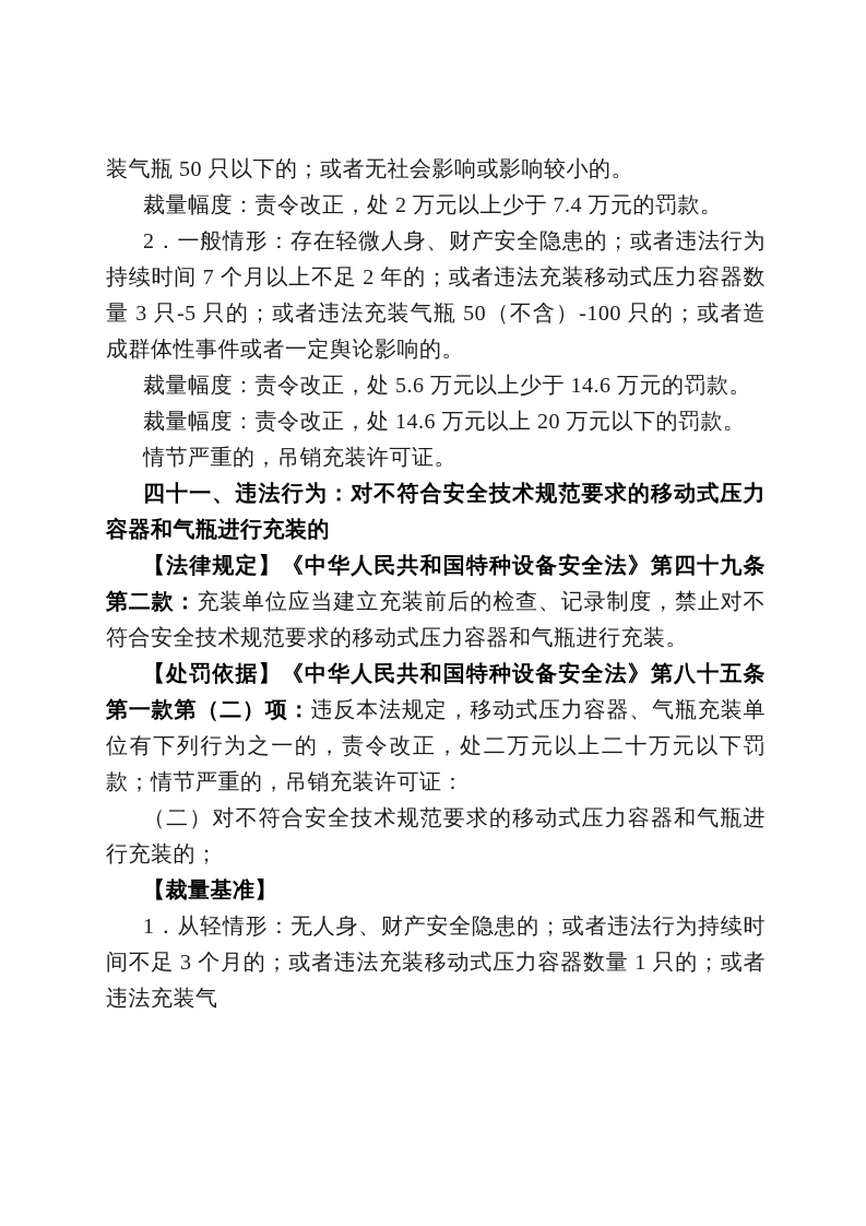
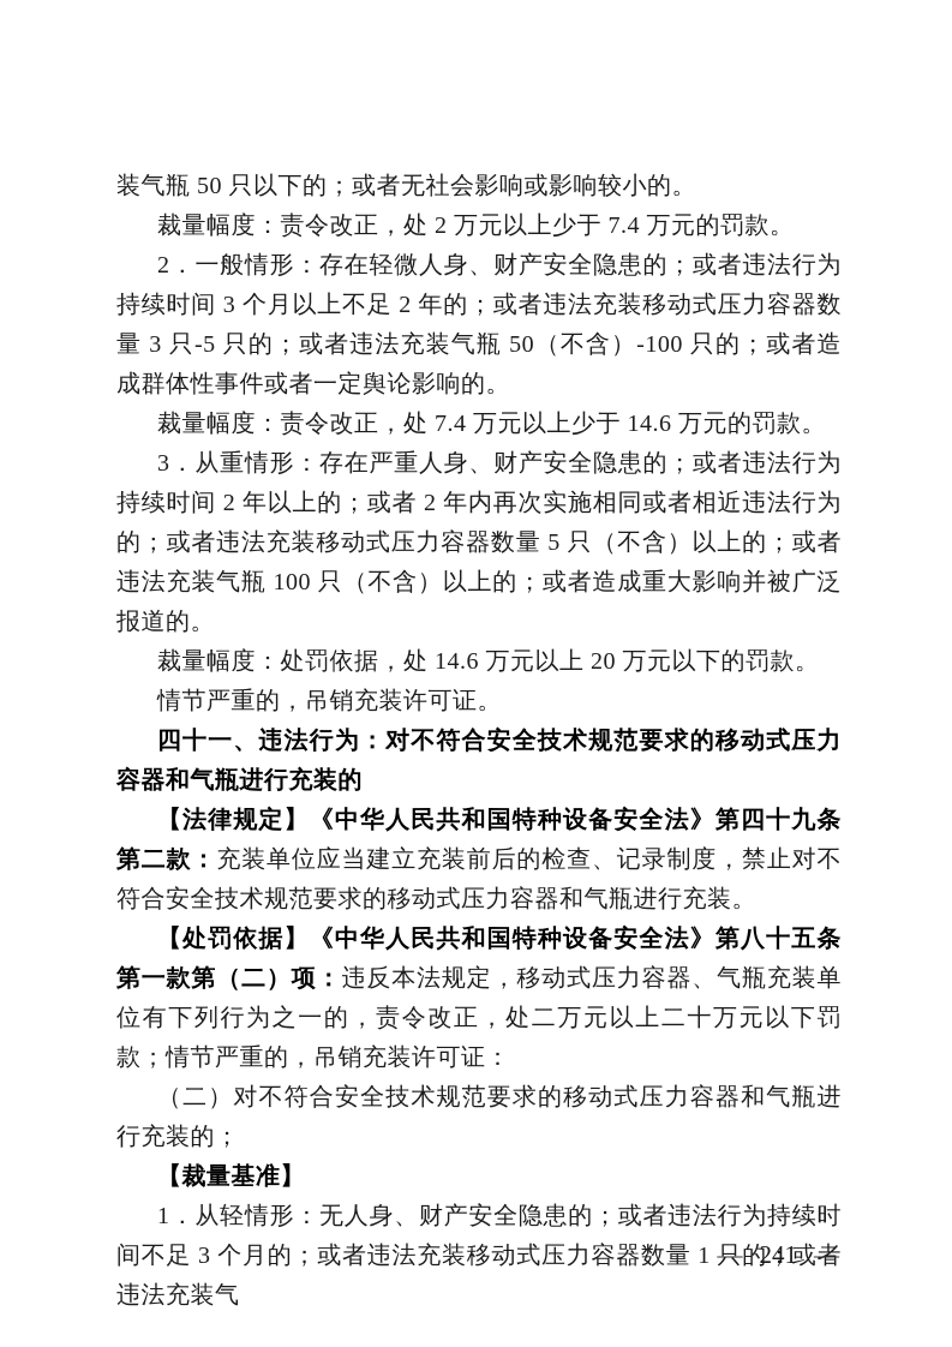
  装气瓶 50 只以下的；或者无社会影响或影响较小的。
  裁量幅度：责令改正，处 2 万元以上少于 7.4 万元的罚款。
- 2．一般情形：存在轻微人身、财产安全隐患的；或者违法行为持续时间 7 个月以上不足 2 年的；或者违法充装移动式压力容器数量 3 只-5 只的；或者违法充装气瓶 50（不含）-100 只的；或者造成群体性事件或者一定舆论影响的。
+ 2．一般情形：存在轻微人身、财产安全隐患的；或者违法行为持续时间 3 个月以上不足 2 年的；或者违法充装移动式压力容器数量 3 只-5 只的；或者违法充装气瓶 50（不含）-100 只的；或者造成群体性事件或者一定舆论影响的。
- 裁量幅度：责令改正，处 5.6 万元以上少于 14.6 万元的罚款。
+ 裁量幅度：责令改正，处 7.4 万元以上少于 14.6 万元的罚款。
+ 3．从重情形：存在严重人身、财产安全隐患的；或者违法行为持续时间 2 年以上的；或者 2 年内再次实施相同或者相近违法行为的；或者违法充装移动式压力容器数量 5 只（不含）以上的；或者违法充装气瓶 100 只（不含）以上的；或者造成重大影响并被广泛报道的。
- 裁量幅度：责令改正，处 14.6 万元以上 20 万元以下的罚款。
+ 裁量幅度：处罚依据，处 14.6 万元以上 20 万元以下的罚款。
  情节严重的，吊销充装许可证。
  四十一、违法行为：对不符合安全技术规范要求的移动式压力容器和气瓶进行充装的
  【法律规定】《中华人民共和国特种设备安全法》第四十九条第二款：充装单位应当建立充装前后的检查、记录制度，禁止对不符合安全技术规范要求的移动式压力容器和气瓶进行充装。
  【处罚依据】《中华人民共和国特种设备安全法》第八十五条第一款第（二）项：违反本法规定，移动式压力容器、气瓶充装单位有下列行为之一的，责令改正，处二万元以上二十万元以下罚款；情节严重的，吊销充装许可证：
  （二）对不符合安全技术规范要求的移动式压力容器和气瓶进行充装的；
  【裁量基准】
  1．从轻情形：无人身、财产安全隐患的；或者违法行为持续时间不足 3 个月的；或者违法充装移动式压力容器数量 1 只的；或者违法充装气
+ — 241 —
